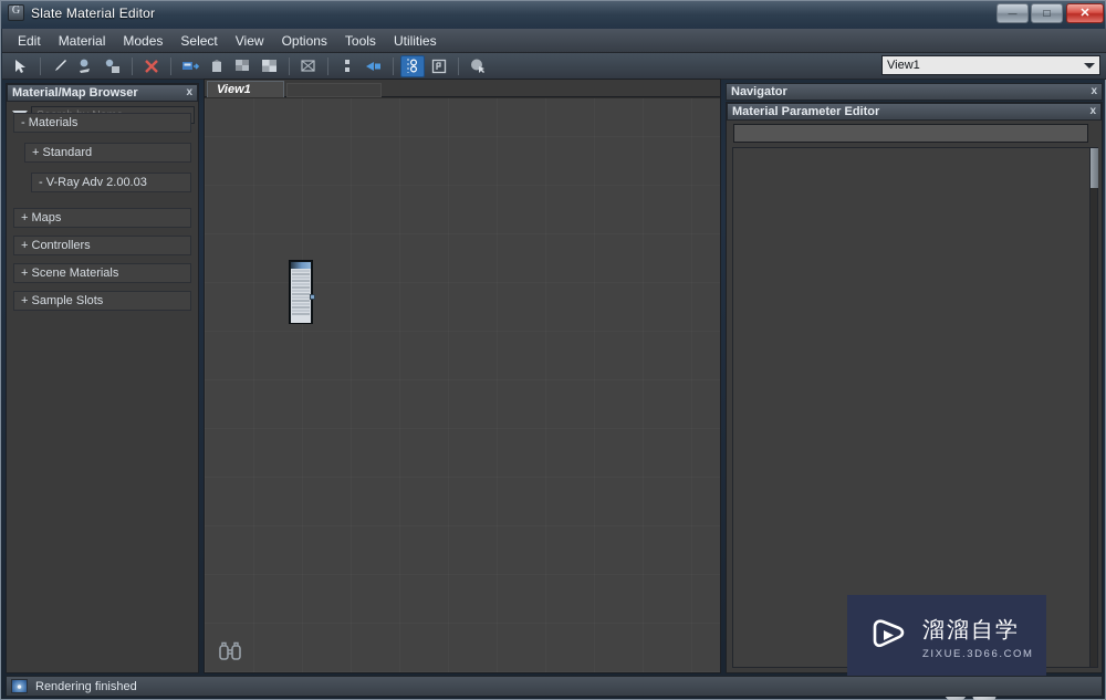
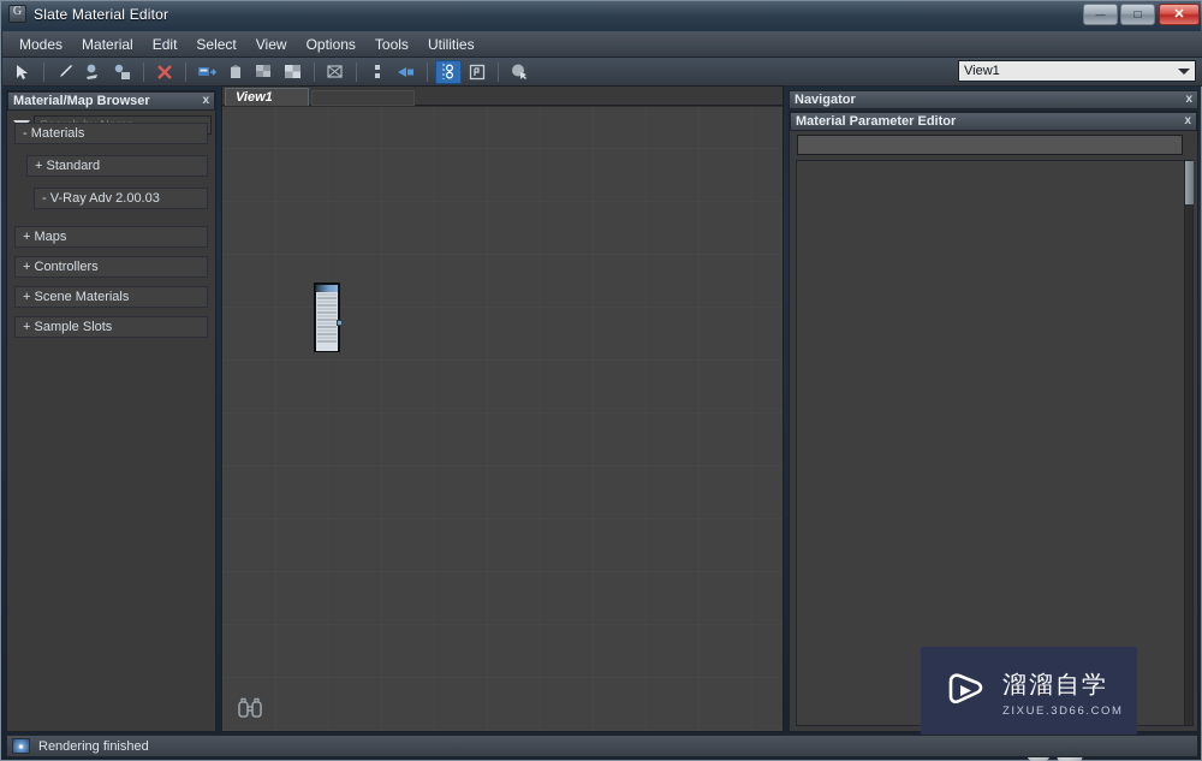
  Slate Material Editor
- Edit
+ Modes
  Material
- Modes
+ Edit
  Select
  View
  Options
  Tools
  Utilities
  View1
  Material/Map Browser
  x
  - Materials
  + Standard
  - V-Ray Adv 2.00.03
  + Maps
  + Controllers
  + Scene Materials
  + Sample Slots
  View1
  Navigator
  x
  Material Parameter Editor
  x
  溜溜自学
  ZIXUE.3D66.COM
  Rendering finished
